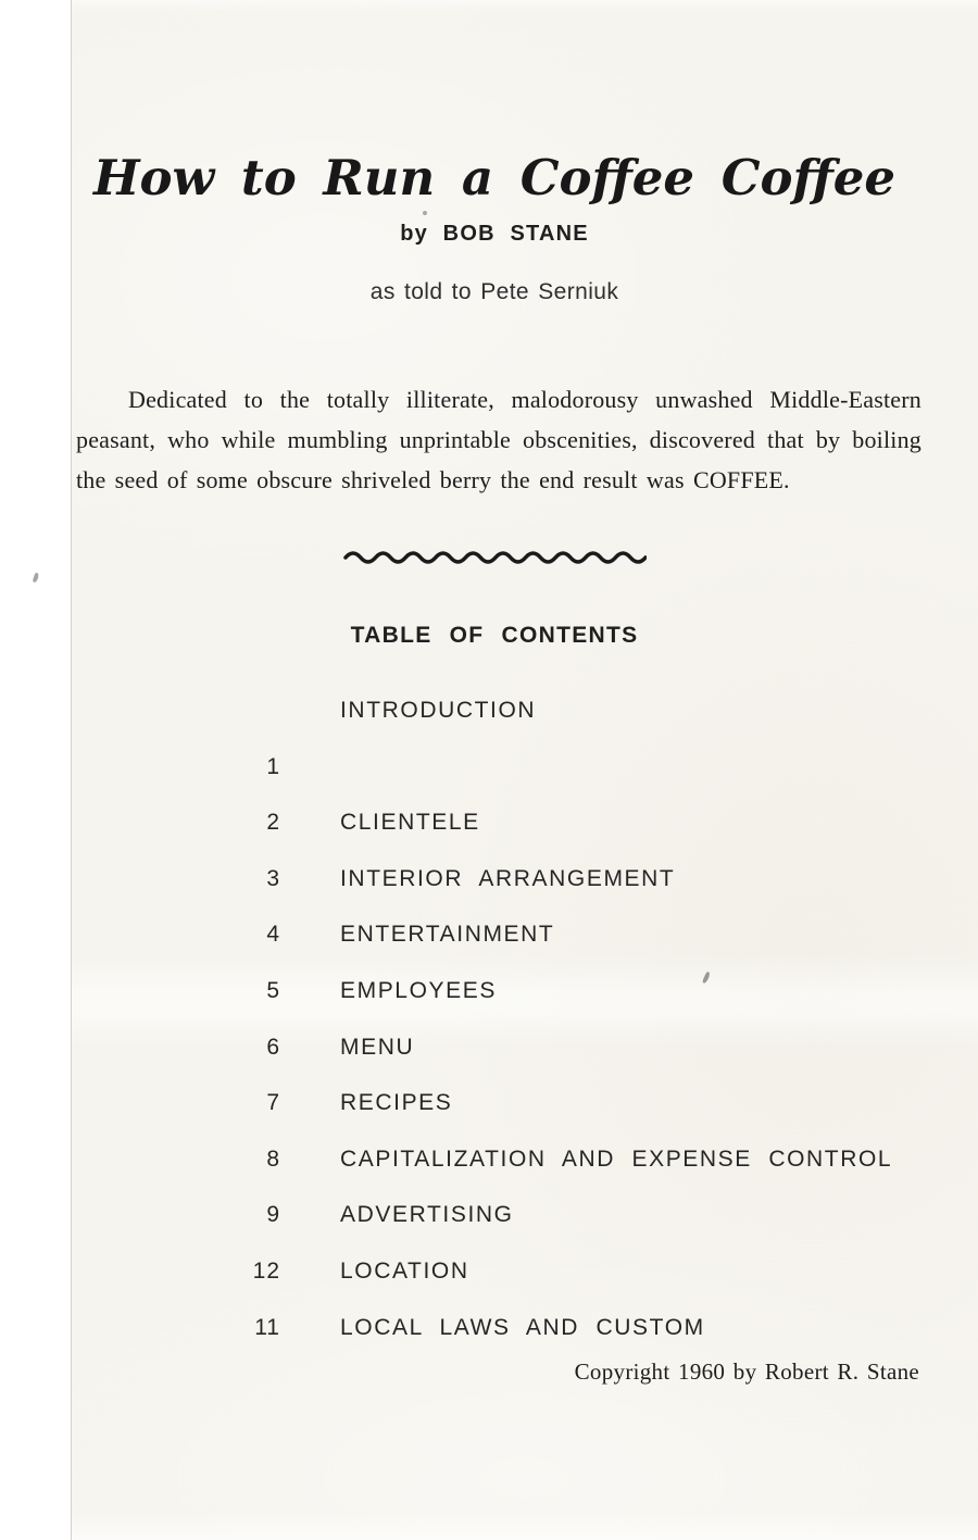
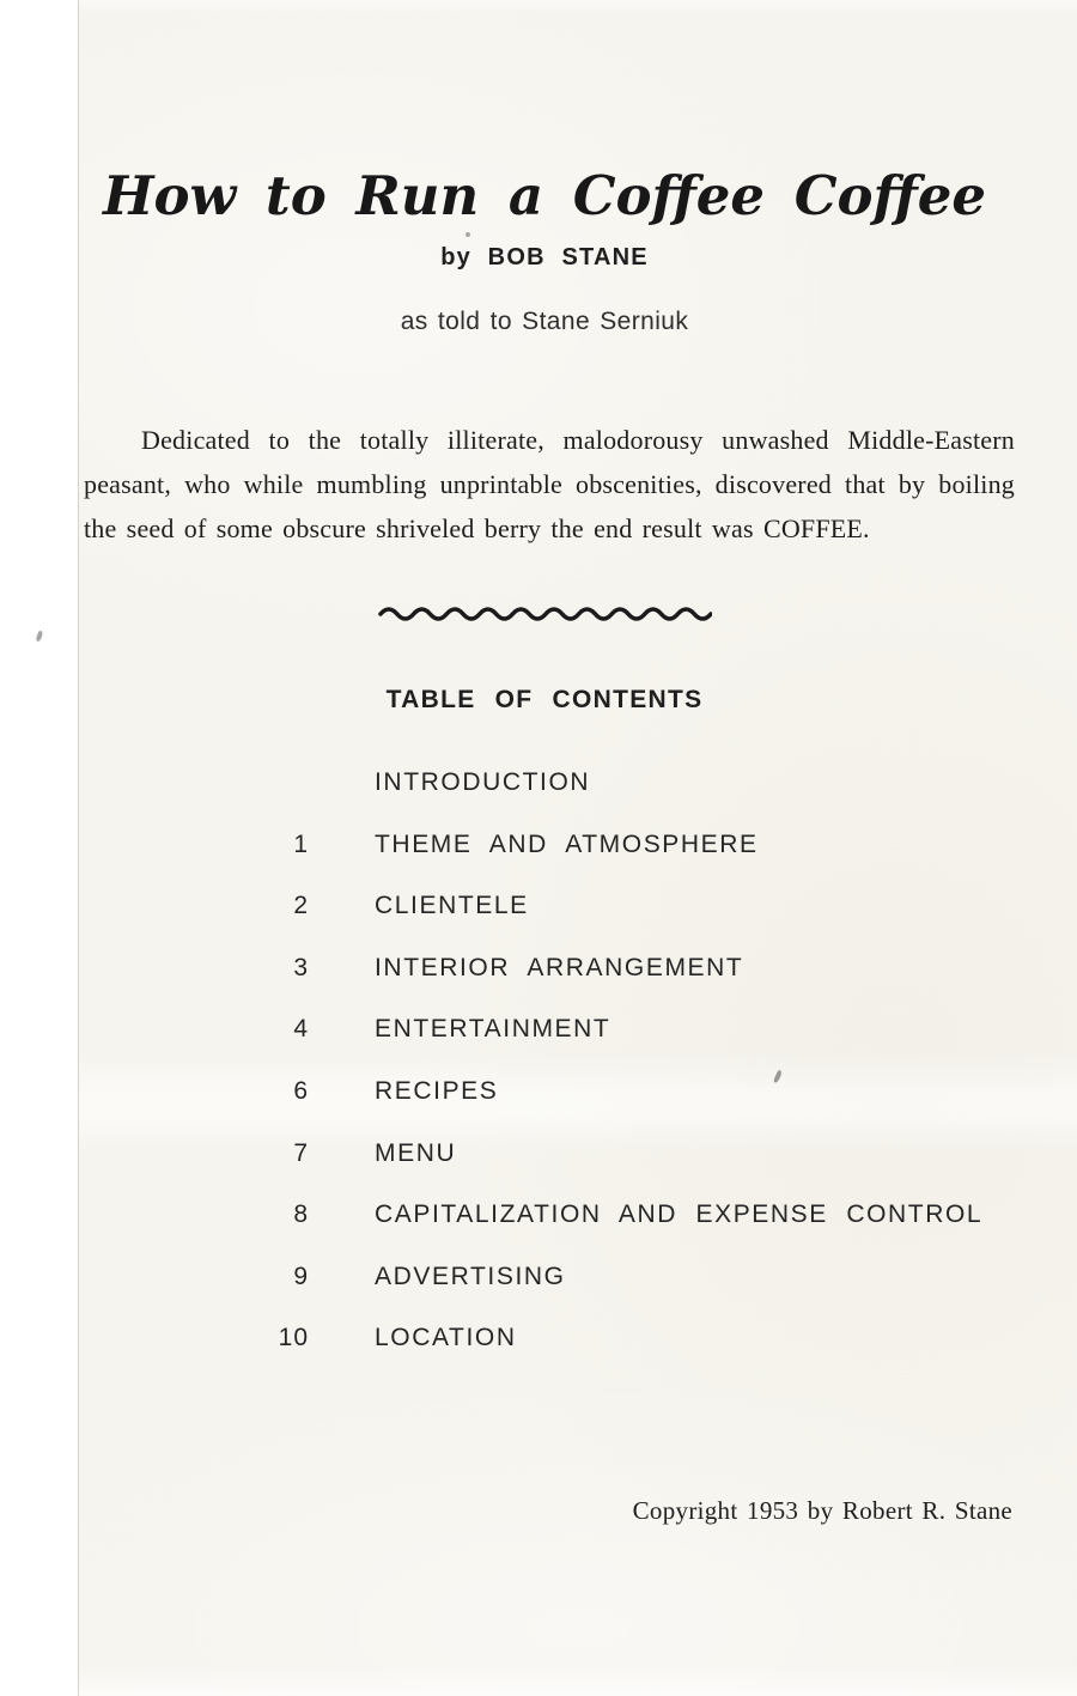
  How to Run a Coffee Coffee
  by BOB STANE
- as told to Pete Serniuk
+ as told to Stane Serniuk
  Dedicated to the totally illiterate, malodorousy unwashed Middle-Eastern peasant, who while mumbling unprintable obscenities, discovered that by boiling the seed of some obscure shriveled berry the end result was COFFEE.
  TABLE OF CONTENTS
  INTRODUCTION
  1
+ THEME AND ATMOSPHERE
  2
  CLIENTELE
  3
  INTERIOR ARRANGEMENT
  4
  ENTERTAINMENT
- 5
- EMPLOYEES
  6
- MENU
+ RECIPES
  7
- RECIPES
+ MENU
  8
  CAPITALIZATION AND EXPENSE CONTROL
  9
  ADVERTISING
- 12
+ 10
  LOCATION
- 11
- LOCAL LAWS AND CUSTOM
- Copyright 1960 by Robert R. Stane
+ Copyright 1953 by Robert R. Stane
